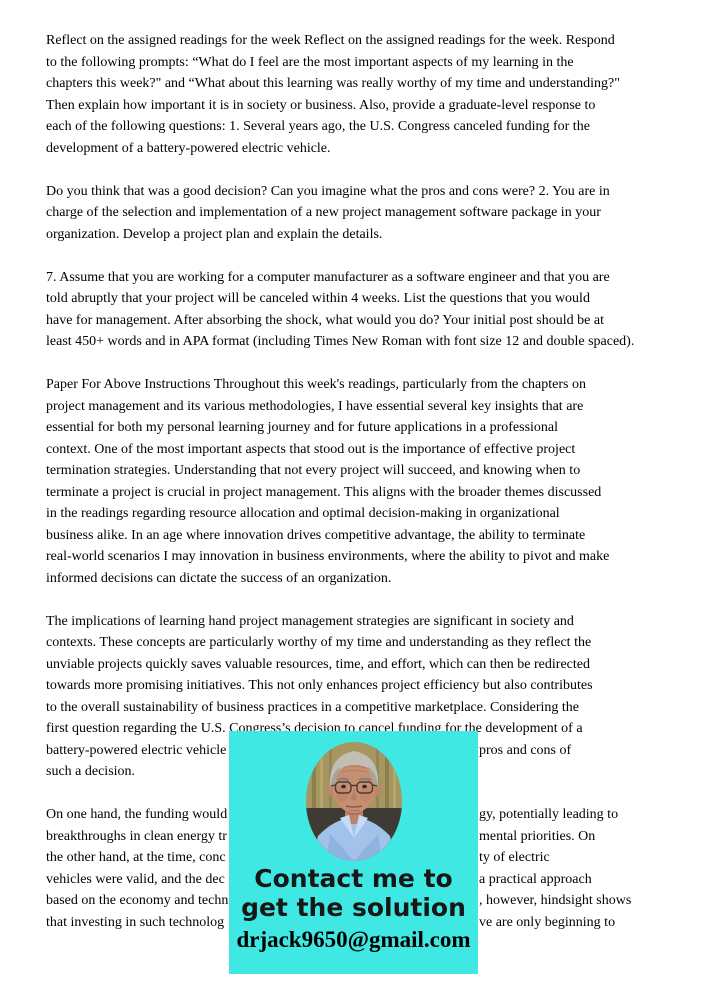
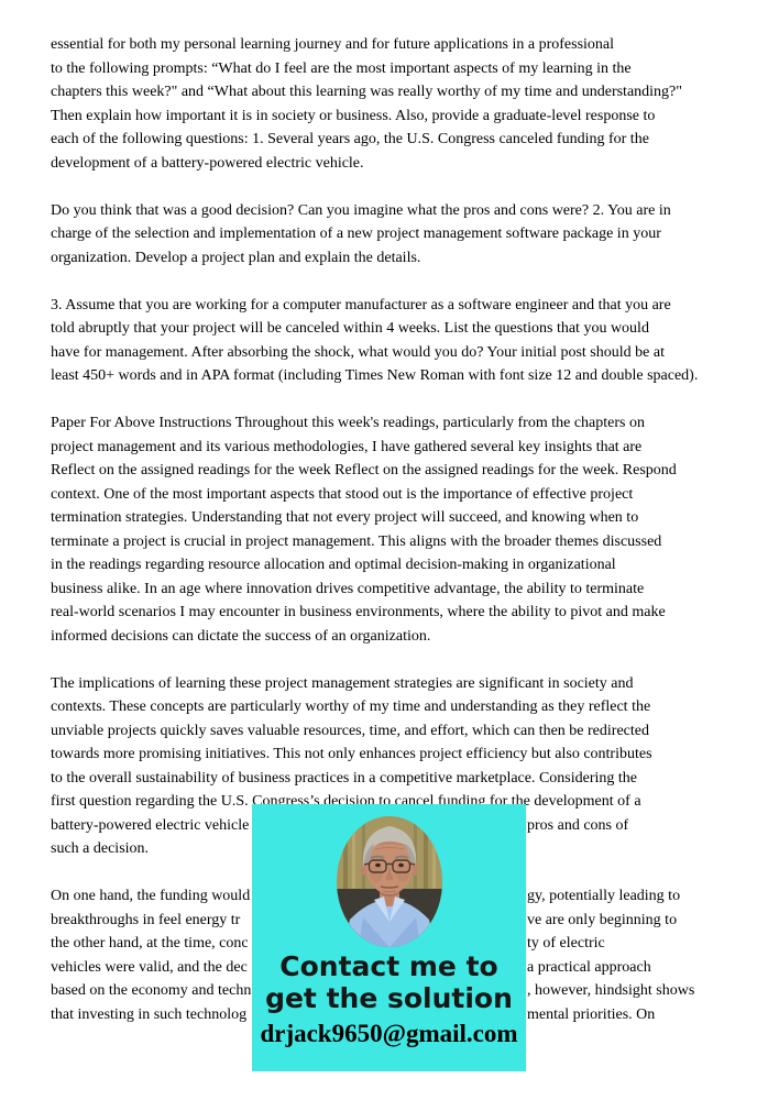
- Reflect on the assigned readings for the week Reflect on the assigned readings for the week. Respond
+ essential for both my personal learning journey and for future applications in a professional
  to the following prompts: “What do I feel are the most important aspects of my learning in the
  chapters this week?" and “What about this learning was really worthy of my time and understanding?"
  Then explain how important it is in society or business. Also, provide a graduate-level response to
  each of the following questions: 1. Several years ago, the U.S. Congress canceled funding for the
  development of a battery-powered electric vehicle.
  Do you think that was a good decision? Can you imagine what the pros and cons were? 2. You are in
  charge of the selection and implementation of a new project management software package in your
  organization. Develop a project plan and explain the details.
- 7. Assume that you are working for a computer manufacturer as a software engineer and that you are
+ 3. Assume that you are working for a computer manufacturer as a software engineer and that you are
  told abruptly that your project will be canceled within 4 weeks. List the questions that you would
  have for management. After absorbing the shock, what would you do? Your initial post should be at
  least 450+ words and in APA format (including Times New Roman with font size 12 and double spaced).
  Paper For Above Instructions Throughout this week's readings, particularly from the chapters on
- project management and its various methodologies, I have essential several key insights that are
+ project management and its various methodologies, I have gathered several key insights that are
- essential for both my personal learning journey and for future applications in a professional
+ Reflect on the assigned readings for the week Reflect on the assigned readings for the week. Respond
  context. One of the most important aspects that stood out is the importance of effective project
  termination strategies. Understanding that not every project will succeed, and knowing when to
  terminate a project is crucial in project management. This aligns with the broader themes discussed
  in the readings regarding resource allocation and optimal decision-making in organizational
  business alike. In an age where innovation drives competitive advantage, the ability to terminate
- real-world scenarios I may innovation in business environments, where the ability to pivot and make
+ real-world scenarios I may encounter in business environments, where the ability to pivot and make
  informed decisions can dictate the success of an organization.
- The implications of learning hand project management strategies are significant in society and
+ The implications of learning these project management strategies are significant in society and
  contexts. These concepts are particularly worthy of my time and understanding as they reflect the
  unviable projects quickly saves valuable resources, time, and effort, which can then be redirected
  towards more promising initiatives. This not only enhances project efficiency but also contributes
  to the overall sustainability of business practices in a competitive marketplace. Considering the
  first question regarding the U.S. Congress’s decision to cancel funding for the development of a
  battery-powered electric vehicle
  pros and cons of
  such a decision.
  On one hand, the funding would
  gy, potentially leading to
- breakthroughs in clean energy tr
+ breakthroughs in feel energy tr
- mental priorities. On
+ ve are only beginning to
  the other hand, at the time, conc
  ty of electric
  vehicles were valid, and the dec
  a practical approach
  based on the economy and techn
  , however, hindsight shows
  that investing in such technolog
- ve are only beginning to
+ mental priorities. On
  Contact me to
  get the solution
  drjack9650@gmail.com
